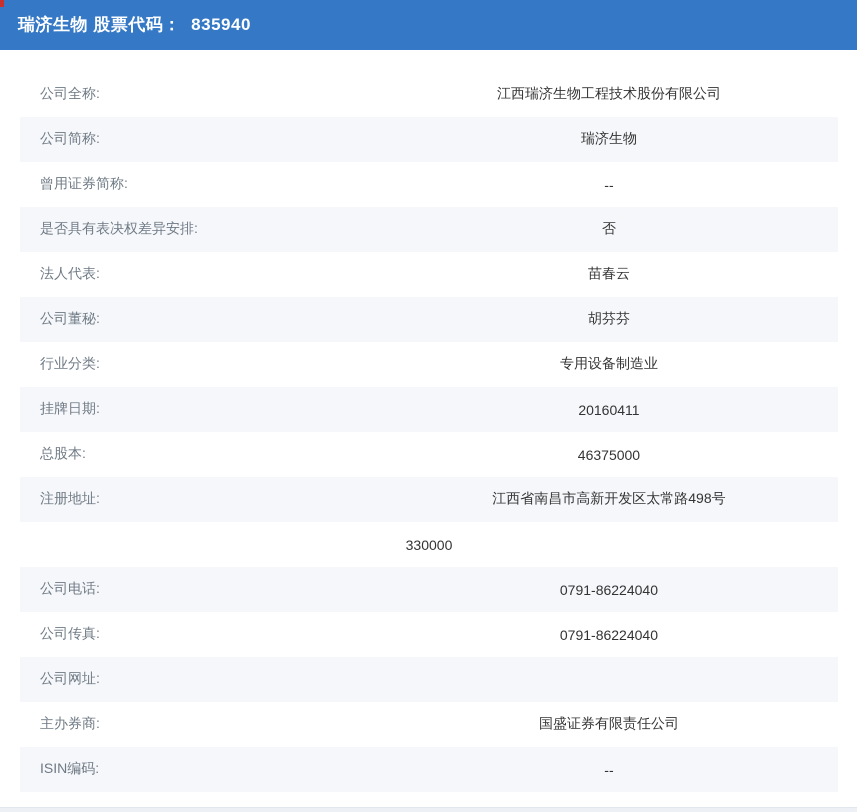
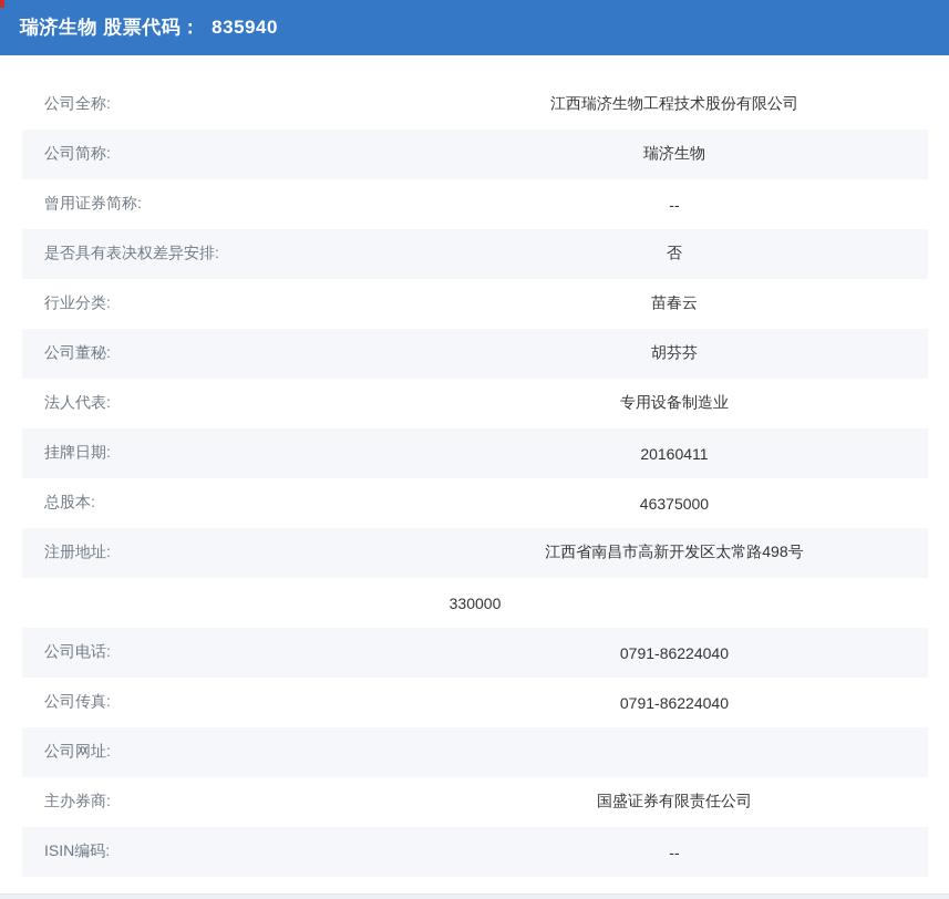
  瑞济生物 股票代码： 835940
  公司全称:
  江西瑞济生物工程技术股份有限公司
  公司简称:
  瑞济生物
  曾用证券简称:
  --
  是否具有表决权差异安排:
  否
- 法人代表:
+ 行业分类:
  苗春云
  公司董秘:
  胡芬芬
- 行业分类:
+ 法人代表:
  专用设备制造业
  挂牌日期:
  20160411
  总股本:
  46375000
  注册地址:
  江西省南昌市高新开发区太常路498号
  330000
  公司电话:
  0791-86224040
  公司传真:
  0791-86224040
  公司网址:
  主办券商:
  国盛证券有限责任公司
  ISIN编码:
  --
